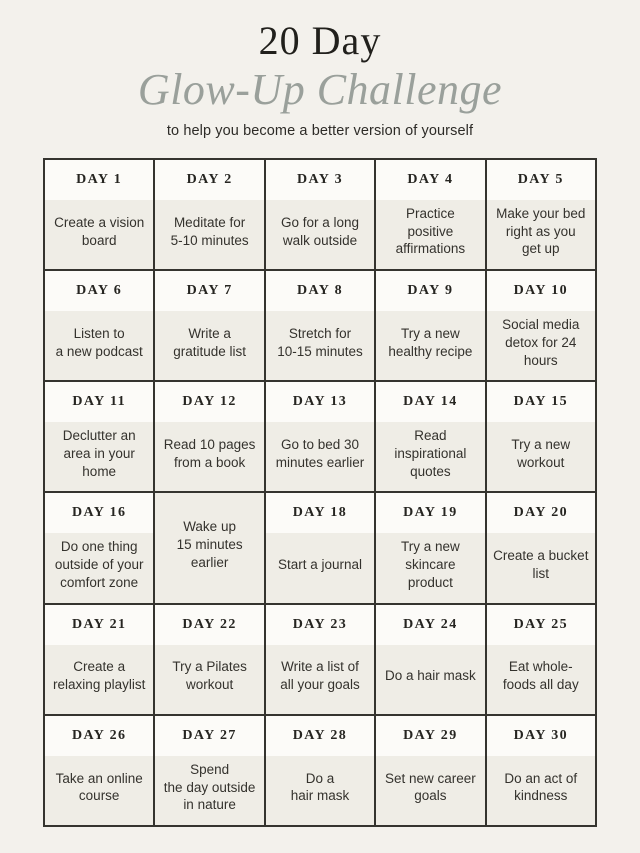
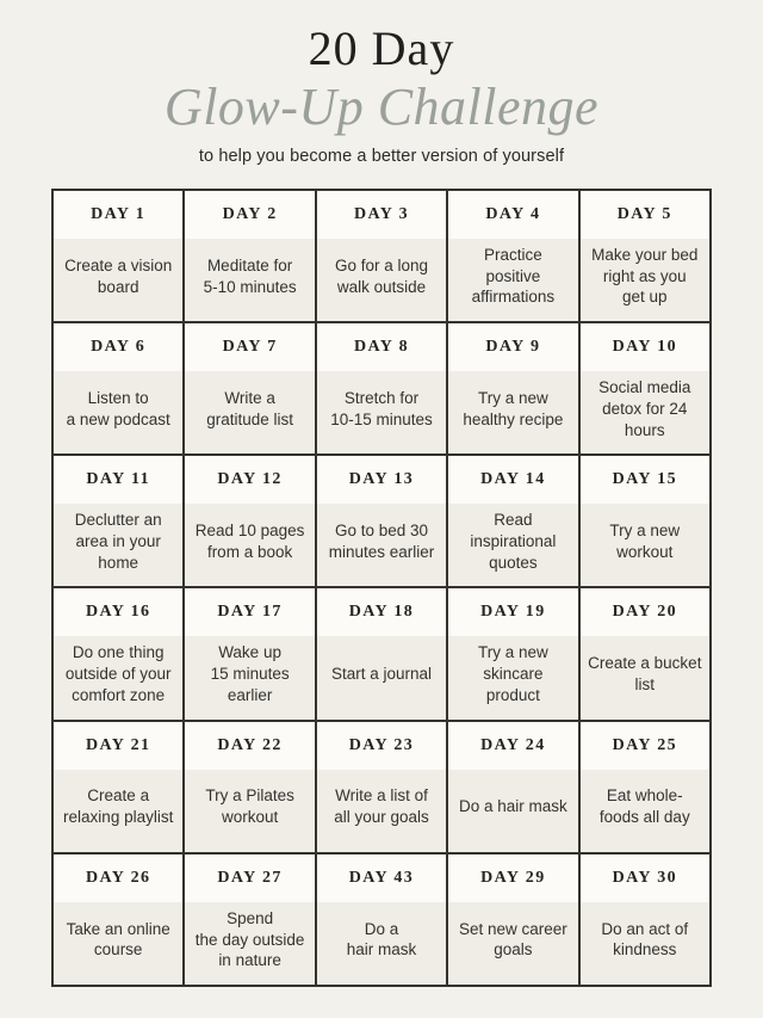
  20 Day
  Glow-Up Challenge
  to help you become a better version of yourself
  DAY 1
  Create a vision
  board
  DAY 2
  Meditate for
  5-10 minutes
  DAY 3
  Go for a long
  walk outside
  DAY 4
  Practice
  positive
  affirmations
  DAY 5
  Make your bed
  right as you
  get up
  DAY 6
  Listen to
  a new podcast
  DAY 7
  Write a
  gratitude list
  DAY 8
  Stretch for
  10-15 minutes
  DAY 9
  Try a new
  healthy recipe
  DAY 10
  Social media
  detox for 24
  hours
  DAY 11
  Declutter an
  area in your
  home
  DAY 12
  Read 10 pages
  from a book
  DAY 13
  Go to bed 30
  minutes earlier
  DAY 14
  Read
  inspirational
  quotes
  DAY 15
  Try a new
  workout
  DAY 16
  Do one thing
  outside of your
  comfort zone
+ DAY 17
  Wake up
  15 minutes
  earlier
  DAY 18
  Start a journal
  DAY 19
  Try a new
  skincare
  product
  DAY 20
  Create a bucket
  list
  DAY 21
  Create a
  relaxing playlist
  DAY 22
  Try a Pilates
  workout
  DAY 23
  Write a list of
  all your goals
  DAY 24
  Do a hair mask
  DAY 25
  Eat whole-
  foods all day
  DAY 26
  Take an online
  course
  DAY 27
  Spend
  the day outside
  in nature
- DAY 28
+ DAY 43
  Do a
  hair mask
  DAY 29
  Set new career
  goals
  DAY 30
  Do an act of
  kindness
